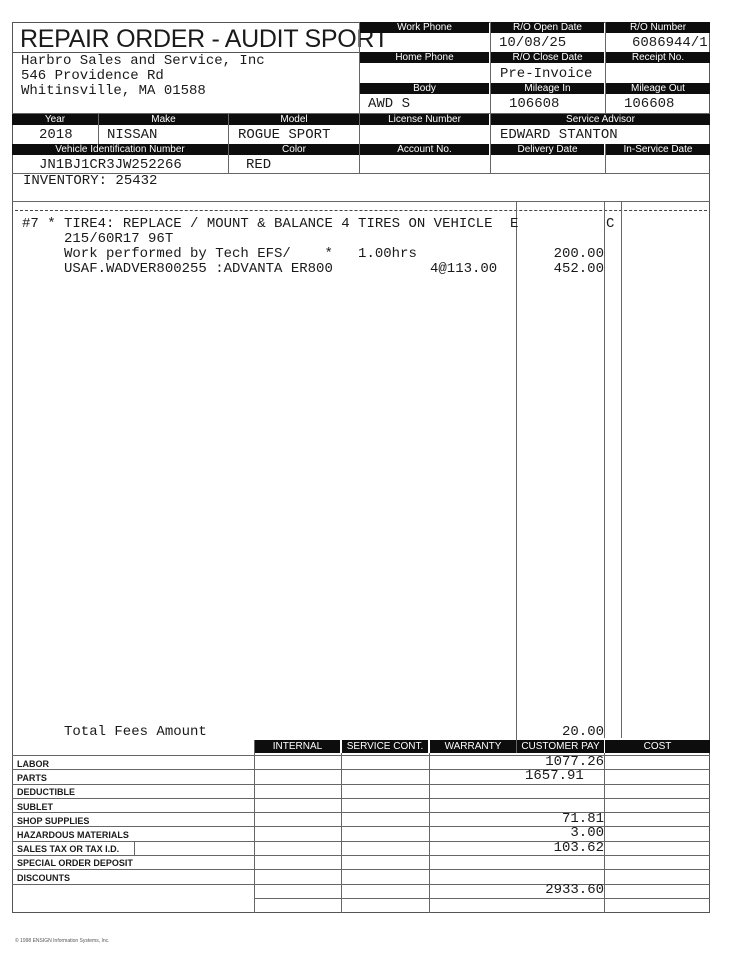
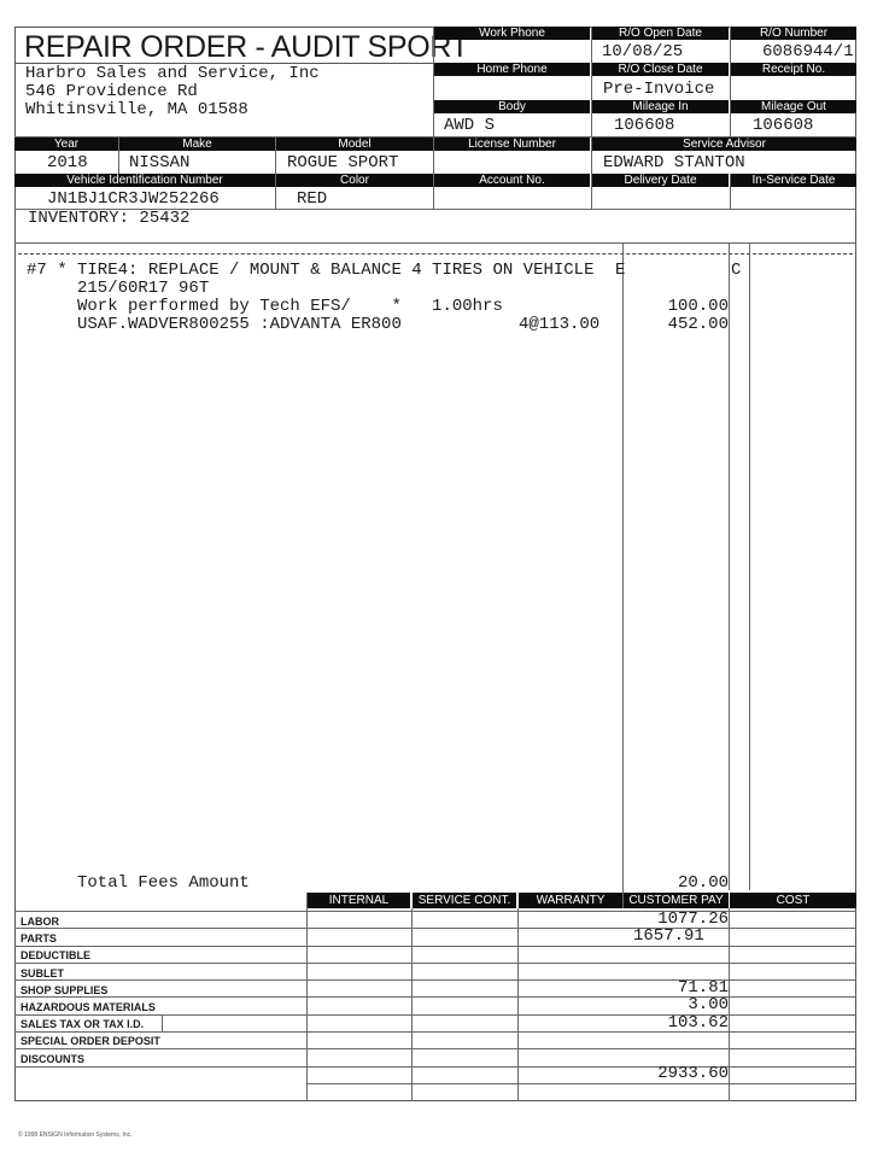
  REPAIR ORDER - AUDIT SPORT
  Harbro Sales and Service, Inc
  546 Providence Rd
  Whitinsville, MA 01588
  Work Phone
  R/O Open Date
  R/O Number
  10/08/25
  6086944/1
  Home Phone
  R/O Close Date
  Receipt No.
  Pre-Invoice
  Body
  Mileage In
  Mileage Out
  AWD S
  106608
  106608
  Year
  Make
  Model
  License Number
  Service Advisor
  2018
  NISSAN
  ROGUE SPORT
  EDWARD STANTON
  Vehicle Identification Number
  Color
  Account No.
  Delivery Date
  In-Service Date
  JN1BJ1CR3JW252266
  RED
  INVENTORY: 25432
  #7 * TIRE4: REPLACE / MOUNT & BALANCE 4 TIRES ON VEHICLE
  E
  C
  215/60R17 96T
  Work performed by Tech EFS/ * 1.00hrs
- 200.00
+ 100.00
  USAF.WADVER800255 :ADVANTA ER800
  4@113.00
  452.00
  Total Fees Amount
  20.00
  INTERNAL
  SERVICE CONT.
  WARRANTY
  CUSTOMER PAY
  COST
  LABOR
  PARTS
  DEDUCTIBLE
  SUBLET
  SHOP SUPPLIES
  HAZARDOUS MATERIALS
  SALES TAX OR TAX I.D.
  SPECIAL ORDER DEPOSIT
  DISCOUNTS
  1077.26
  1657.91
  71.81
  3.00
  103.62
  2933.60
